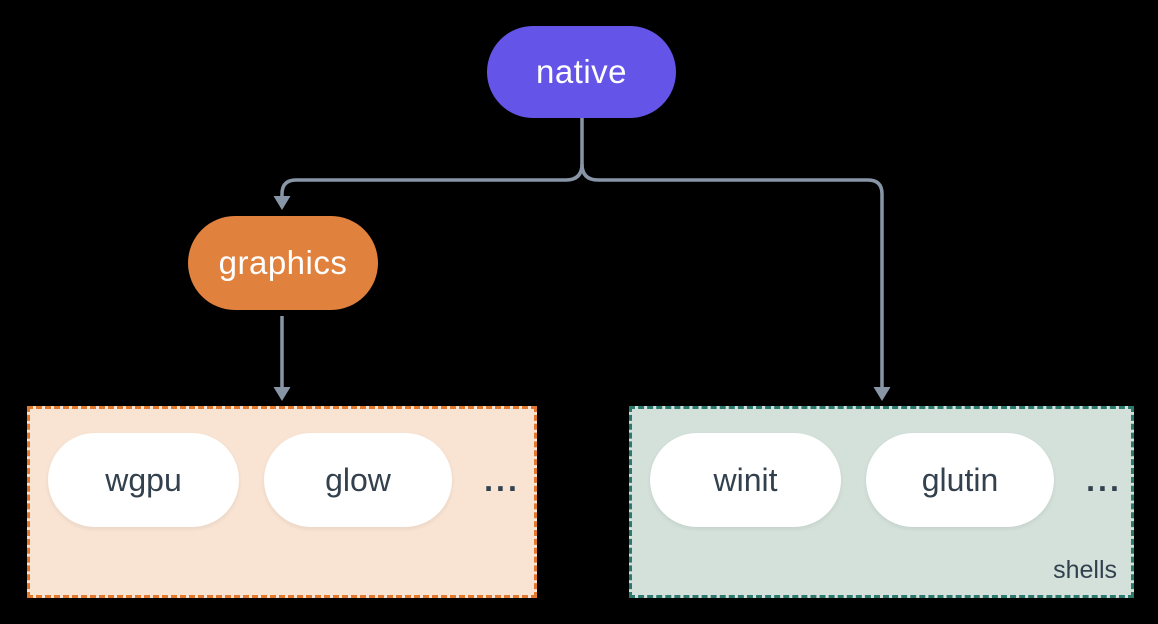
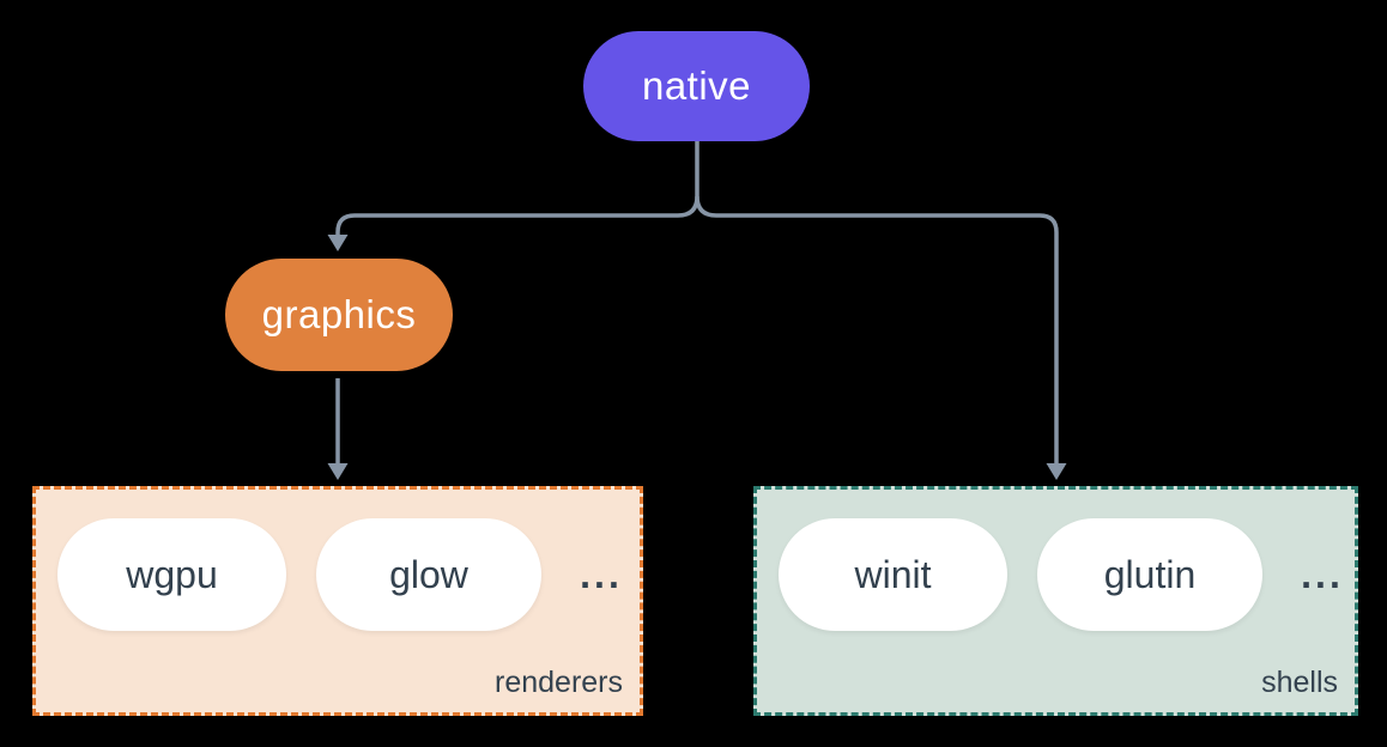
  native
  graphics
  wgpu
  glow
  ...
+ renderers
  winit
  glutin
  ...
  shells
